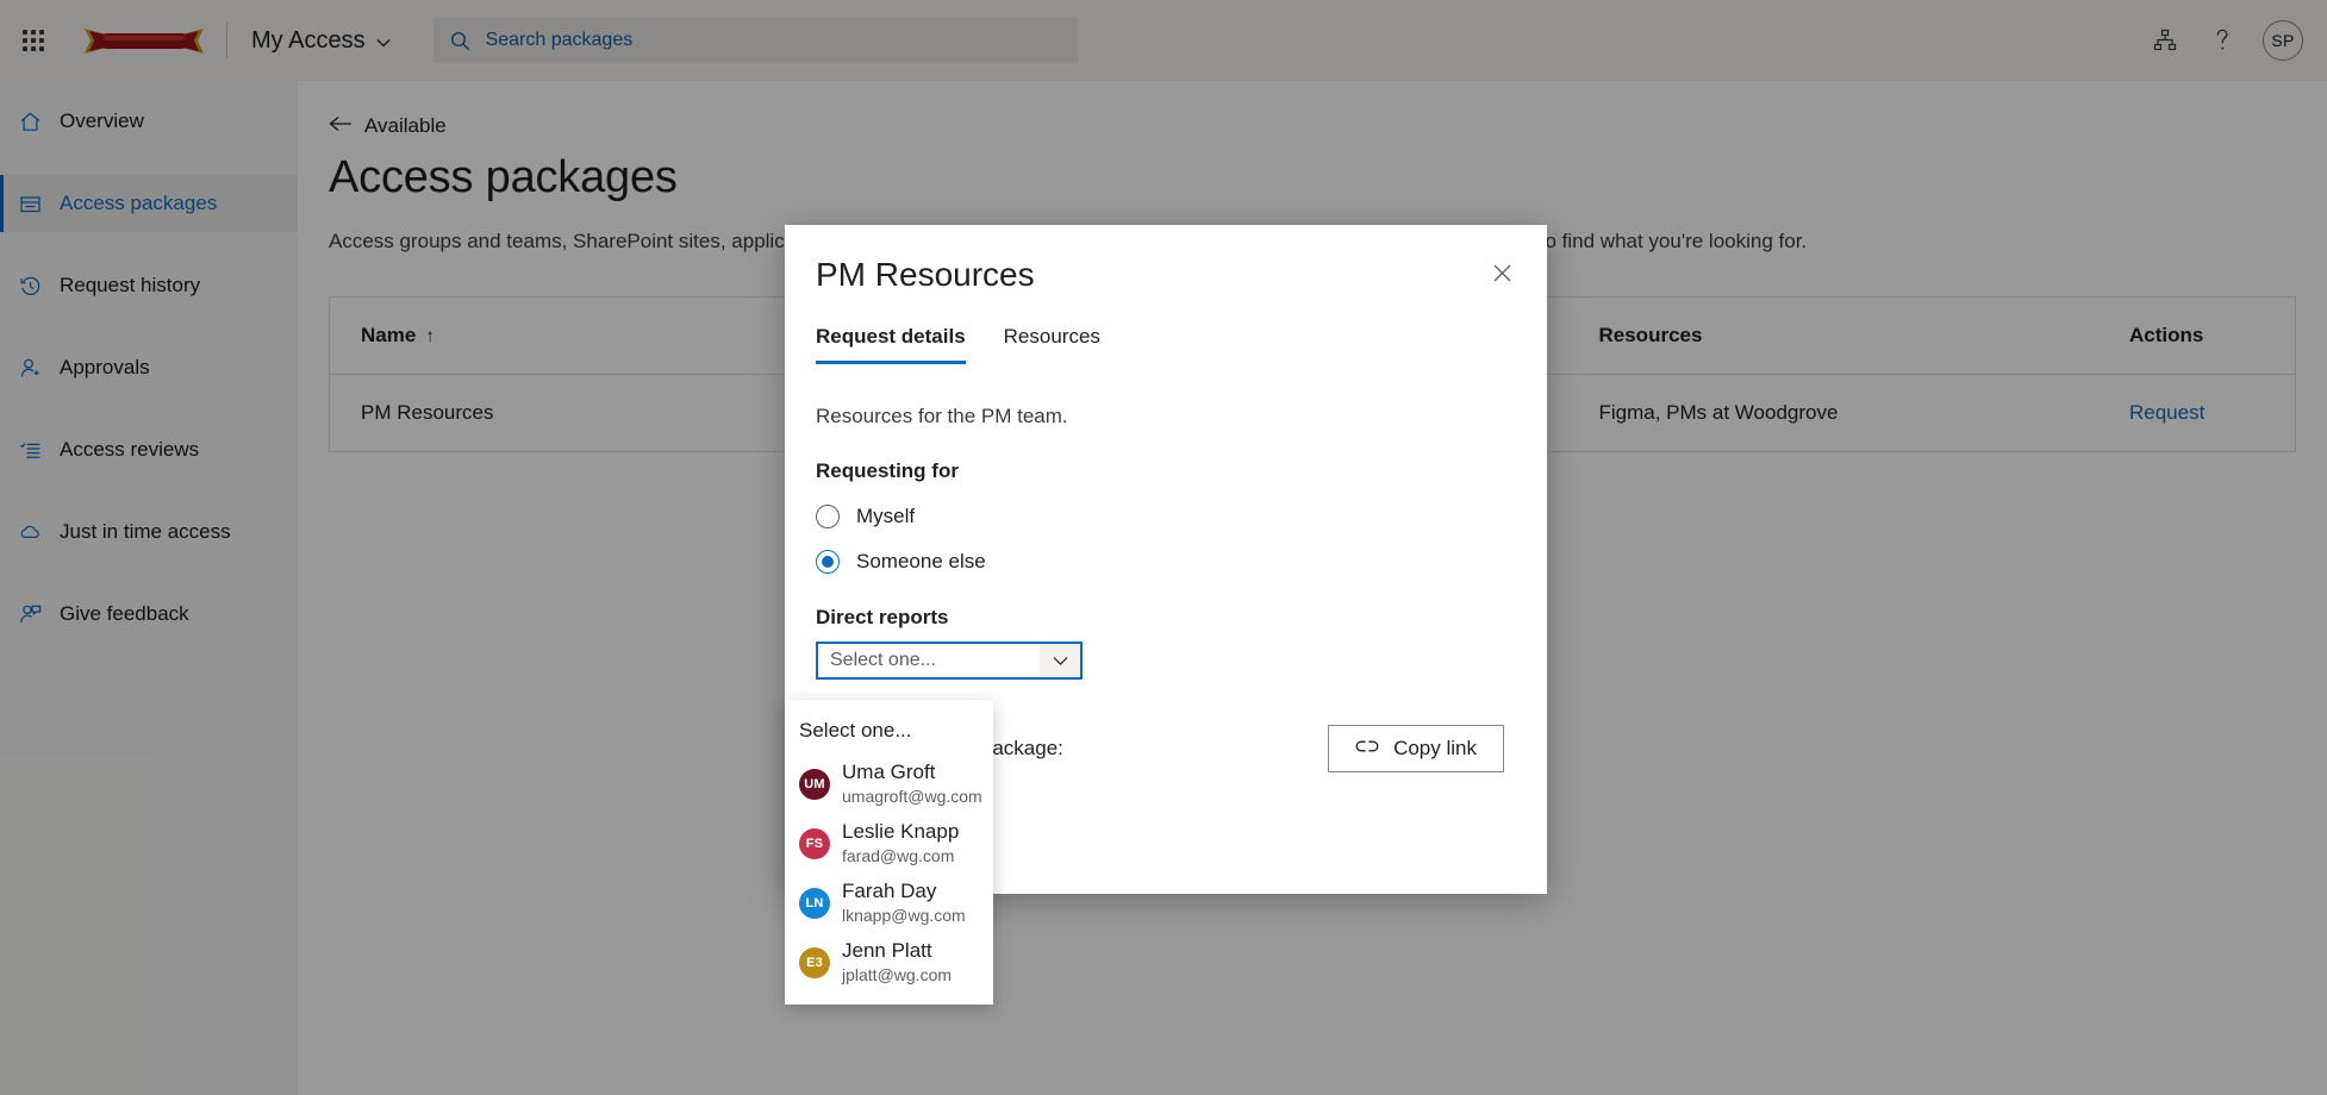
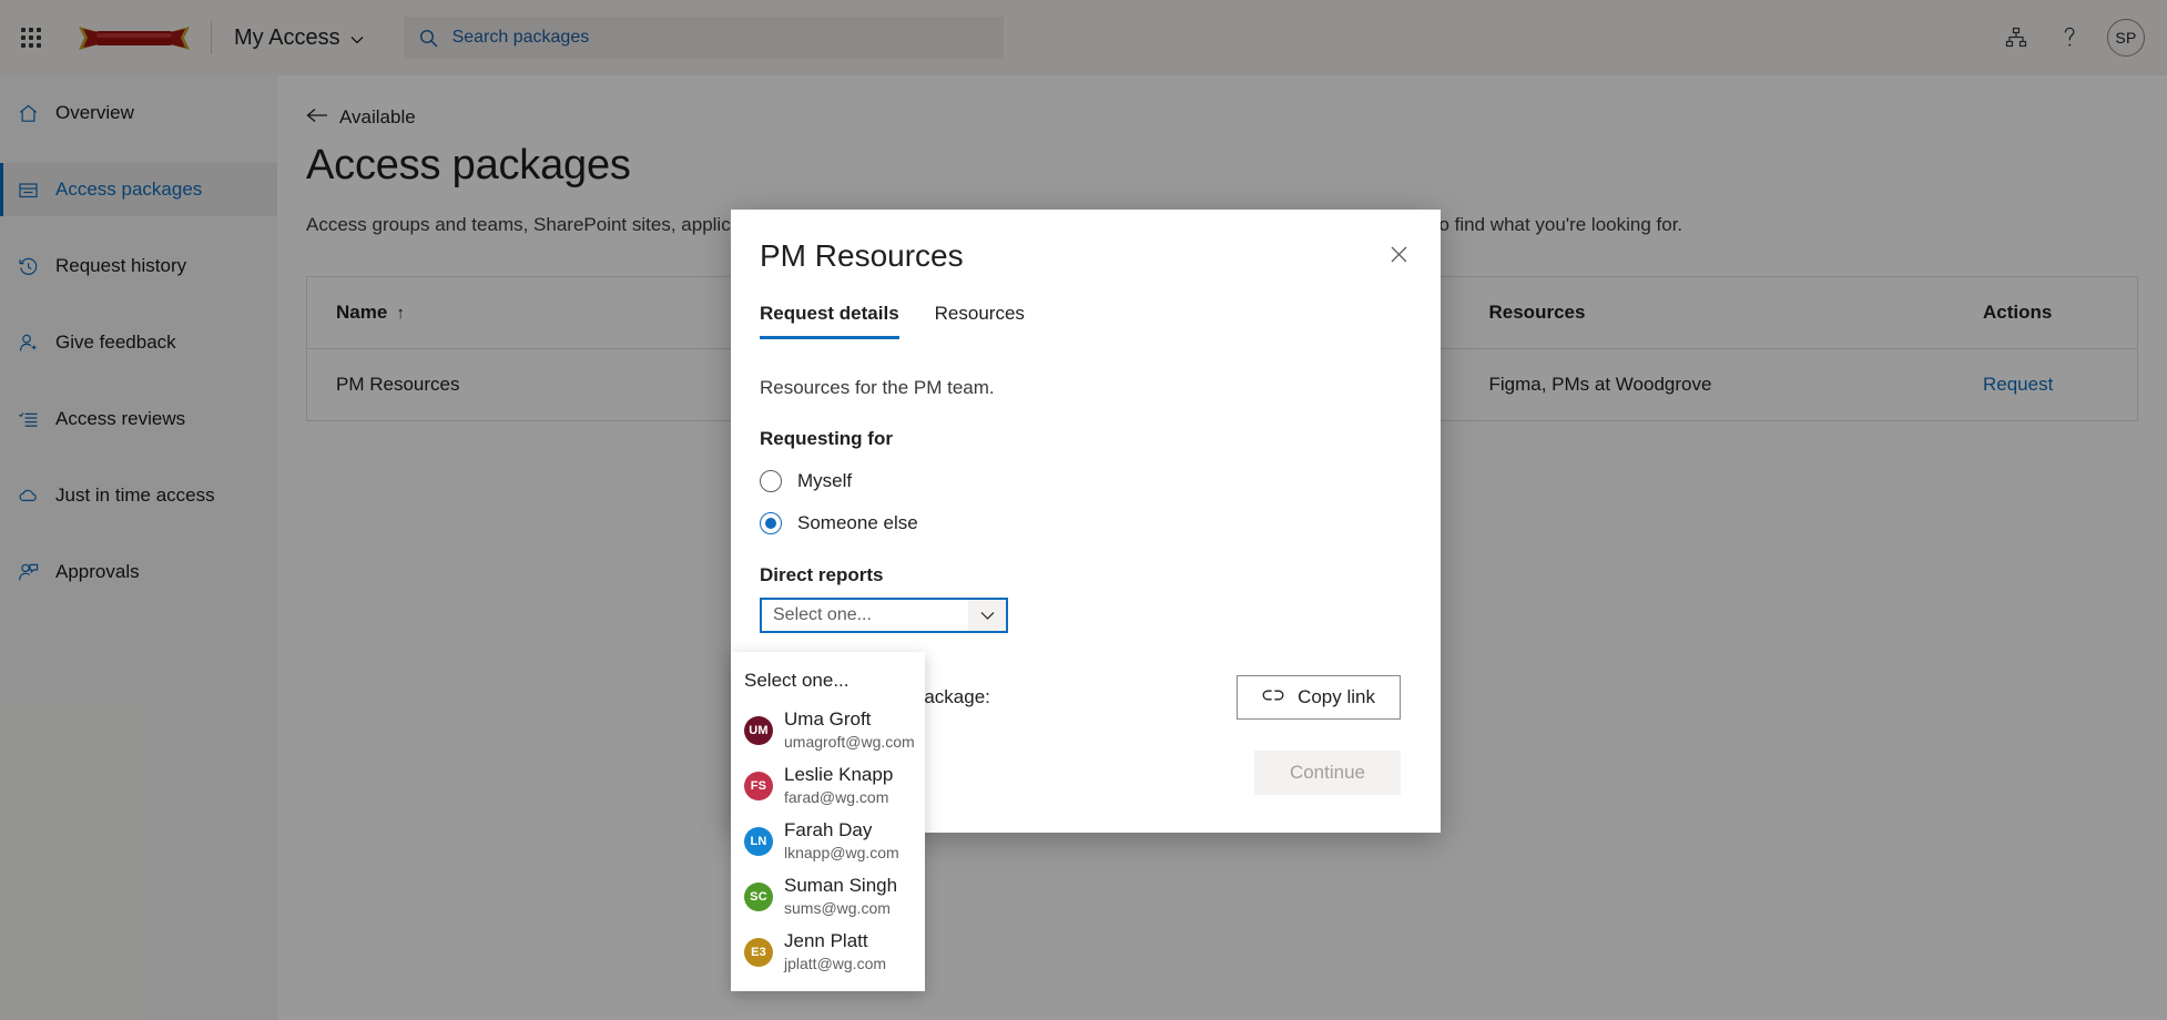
  My Access
  Search packages
  SP
  Overview
  Access packages
  Request history
- Approvals
+ Give feedback
  Access reviews
  Just in time access
- Give feedback
+ Approvals
  Available
  Access packages
  PM Resources		Figma, PMs at Woodgrove	Request
  PM Resources
  Request details
  Resources
  Resources for the PM team.
  Requesting for
  Myself
  Someone else
  Direct reports
  Select one...
  Copy link
+ Continue
  Select one...
  UM
  Uma Groft
  umagroft@wg.com
  FS
  Leslie Knapp
  farad@wg.com
  LN
  Farah Day
  lknapp@wg.com
+ SC
+ Suman Singh
+ sums@wg.com
  E3
  Jenn Platt
  jplatt@wg.com
